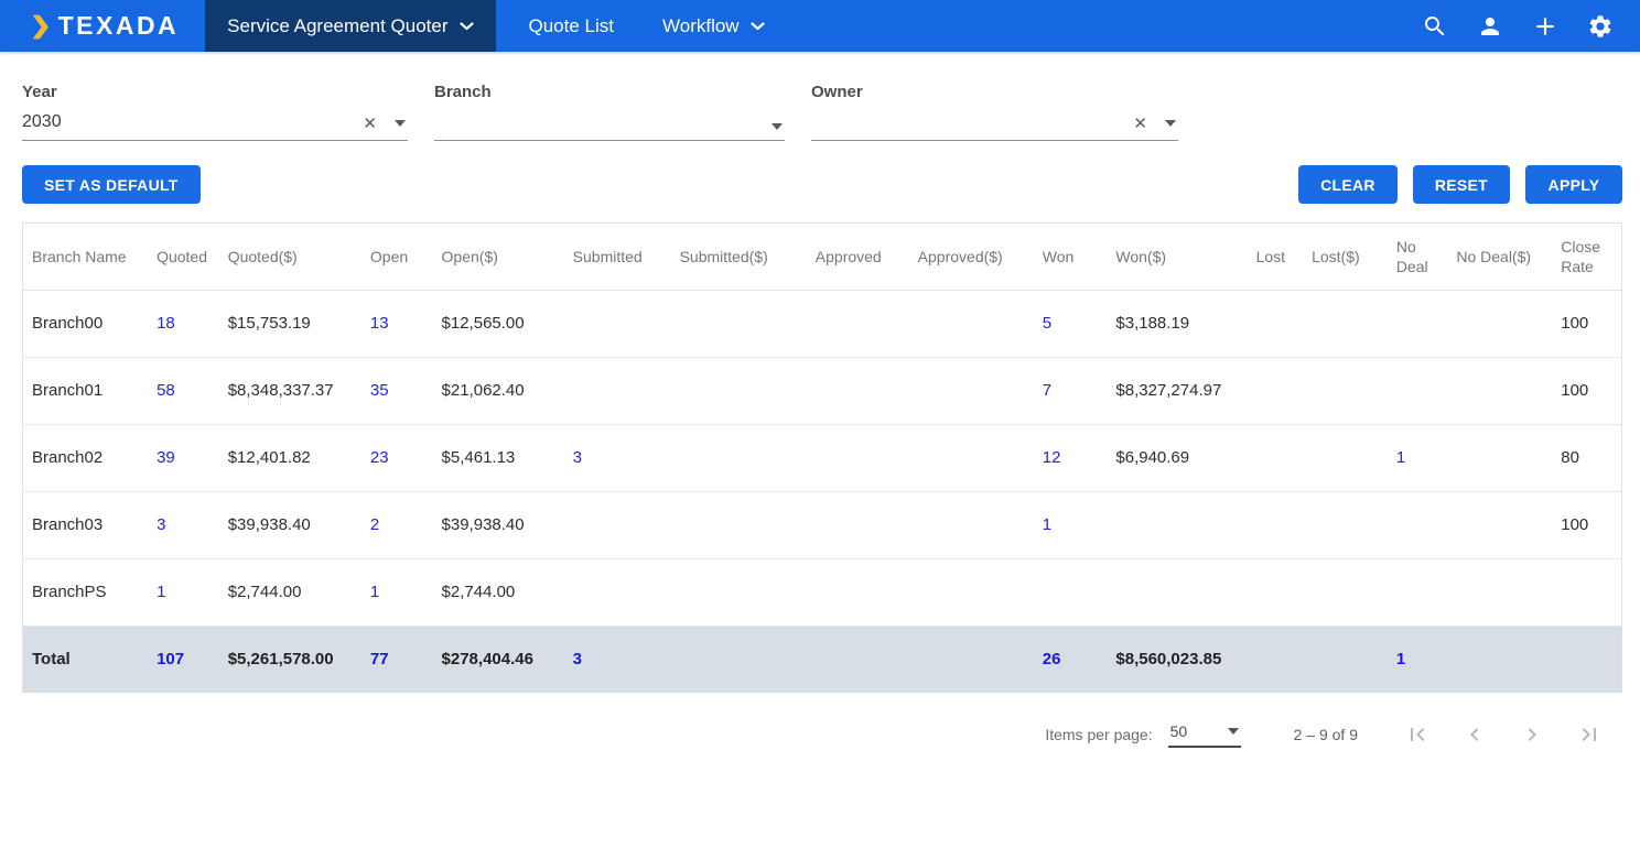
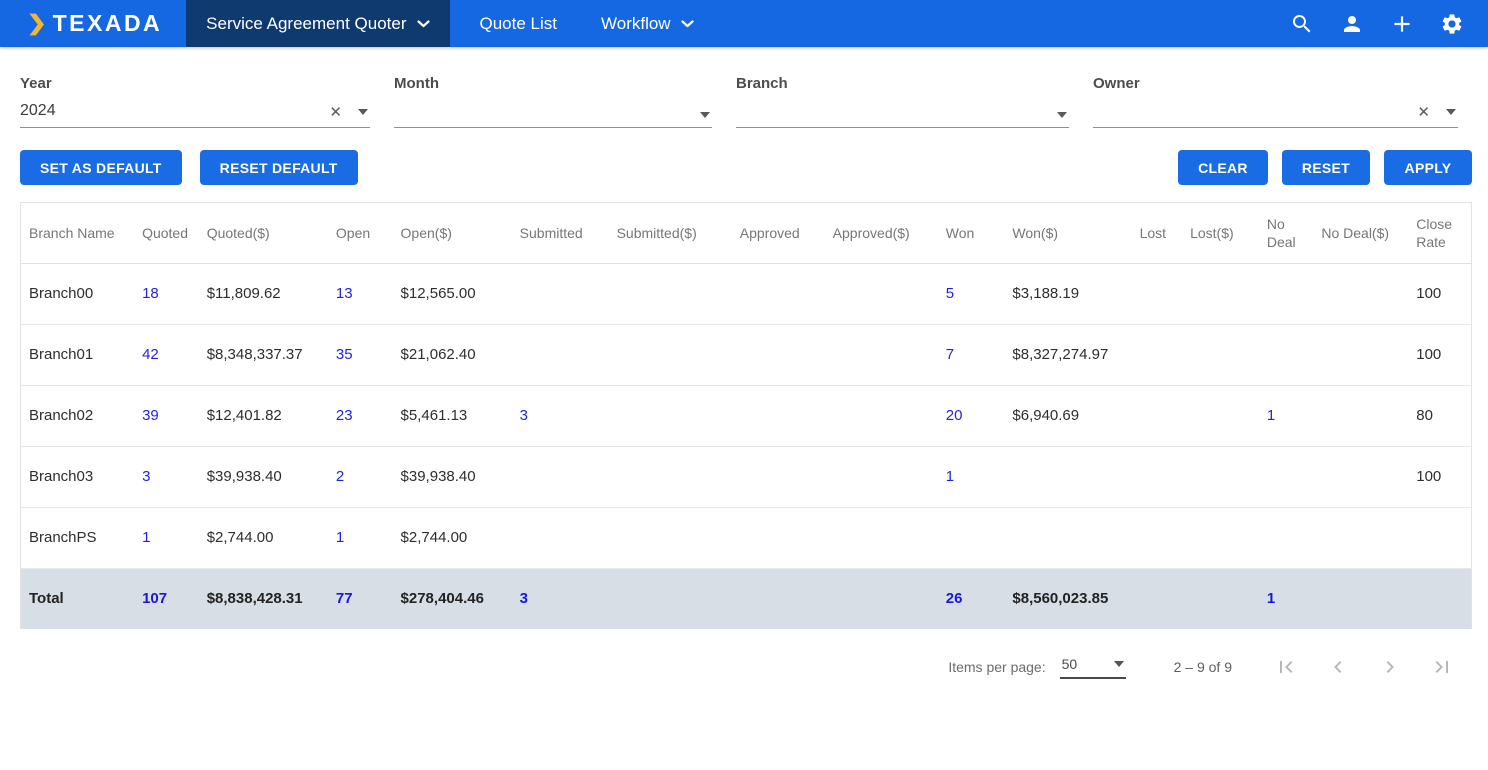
  ❯
  TEXADA
  Service Agreement Quoter
  Quote List
  Workflow
  Year
- 2030
+ 2024
  ✕
+ Month
  Branch
  Owner
  ✕
  SET AS DEFAULT
+ RESET DEFAULT
  CLEAR
  RESET
  APPLY
  Branch Name	Quoted	Quoted($)	Open	Open($)	Submitted	Submitted($)	Approved	Approved($)	Won	Won($)	Lost	Lost($)	No Deal	No Deal($)	Close Rate
- Branch00	18	$15,753.19	13	$12,565.00					5	$3,188.19					100
+ Branch00	18	$11,809.62	13	$12,565.00					5	$3,188.19					100
- Branch01	58	$8,348,337.37	35	$21,062.40					7	$8,327,274.97					100
+ Branch01	42	$8,348,337.37	35	$21,062.40					7	$8,327,274.97					100
- Branch02	39	$12,401.82	23	$5,461.13	3				12	$6,940.69			1		80
+ Branch02	39	$12,401.82	23	$5,461.13	3				20	$6,940.69			1		80
  Branch03	3	$39,938.40	2	$39,938.40					1						100
  BranchPS	1	$2,744.00	1	$2,744.00
- Total	107	$5,261,578.00	77	$278,404.46	3				26	$8,560,023.85			1
+ Total	107	$8,838,428.31	77	$278,404.46	3				26	$8,560,023.85			1
  Items per page:
  50
  2 – 9 of 9
